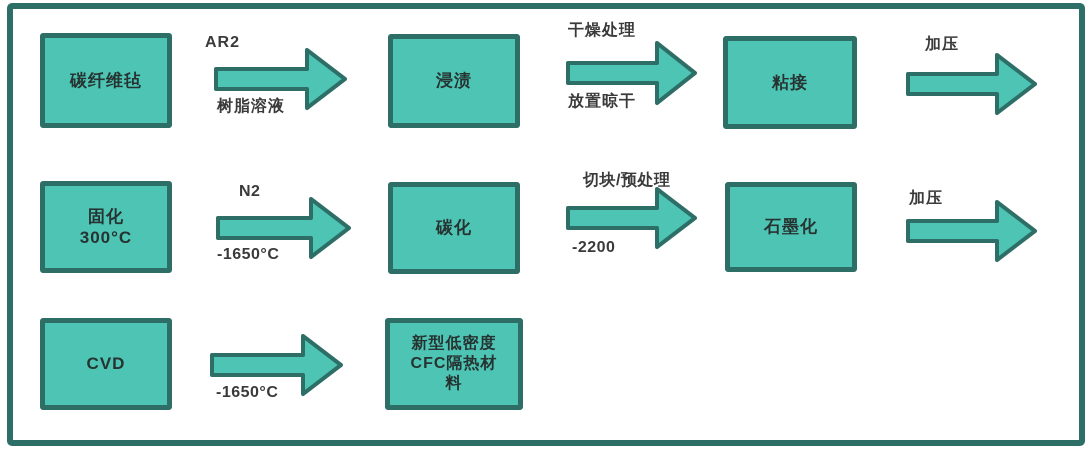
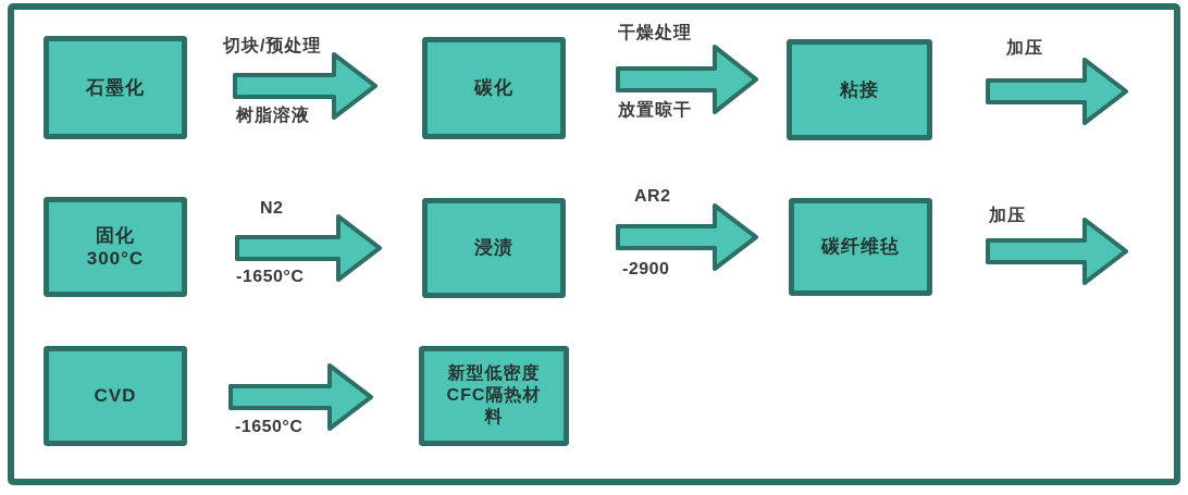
- 碳纤维毡
+ 石墨化
- 浸渍
+ 碳化
  粘接
  固化
  300°C
- 碳化
+ 浸渍
- 石墨化
+ 碳纤维毡
  CVD
  新型低密度
  CFC隔热材
  料
- AR2
+ 切块/预处理
  树脂溶液
  干燥处理
  放置晾干
  加压
  N2
  -1650°C
- 切块/预处理
+ AR2
- -2200
+ -2900
  加压
  -1650°C
